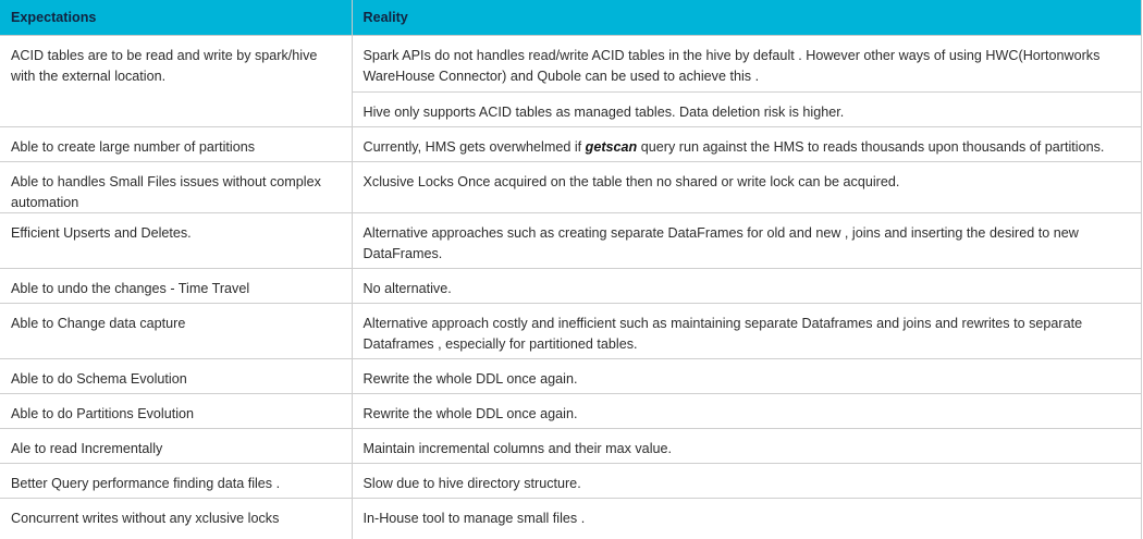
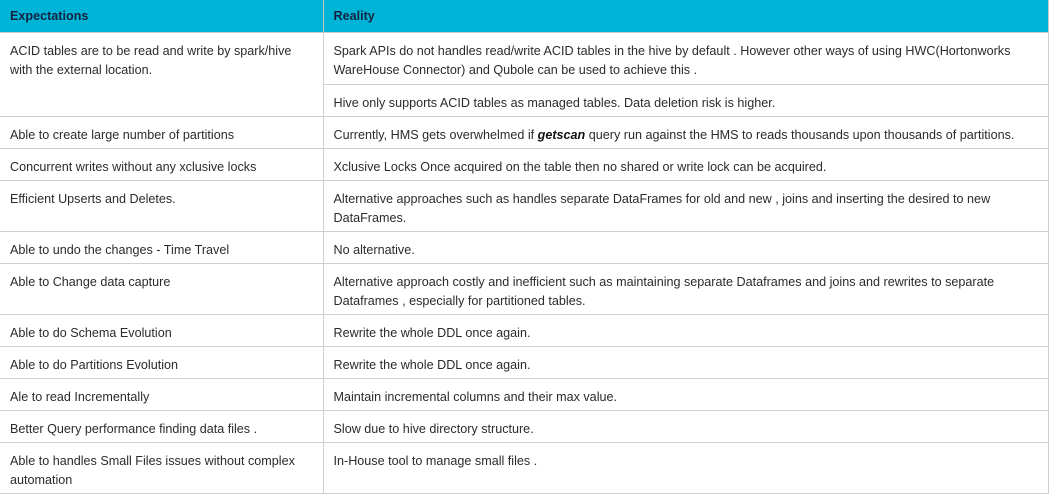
  Expectations	Reality
  ACID tables are to be read and write by spark/hive with the external location.	Spark APIs do not handles read/write ACID tables in the hive by default . However other ways of using HWC(Hortonworks WareHouse Connector) and Qubole can be used to achieve this .
  Hive only supports ACID tables as managed tables. Data deletion risk is higher.
  Able to create large number of partitions	Currently, HMS gets overwhelmed if getscan query run against the HMS to reads thousands upon thousands of partitions.
- Able to handles Small Files issues without complex automation	Xclusive Locks Once acquired on the table then no shared or write lock can be acquired.
+ Concurrent writes without any xclusive locks	Xclusive Locks Once acquired on the table then no shared or write lock can be acquired.
- Efficient Upserts and Deletes.	Alternative approaches such as creating separate DataFrames for old and new , joins and inserting the desired to new DataFrames.
+ Efficient Upserts and Deletes.	Alternative approaches such as handles separate DataFrames for old and new , joins and inserting the desired to new DataFrames.
  Able to undo the changes - Time Travel	No alternative.
  Able to Change data capture	Alternative approach costly and inefficient such as maintaining separate Dataframes and joins and rewrites to separate Dataframes , especially for partitioned tables.
  Able to do Schema Evolution	Rewrite the whole DDL once again.
  Able to do Partitions Evolution	Rewrite the whole DDL once again.
  Ale to read Incrementally	Maintain incremental columns and their max value.
  Better Query performance finding data files .	Slow due to hive directory structure.
- Concurrent writes without any xclusive locks	In-House tool to manage small files .
+ Able to handles Small Files issues without complex automation	In-House tool to manage small files .
